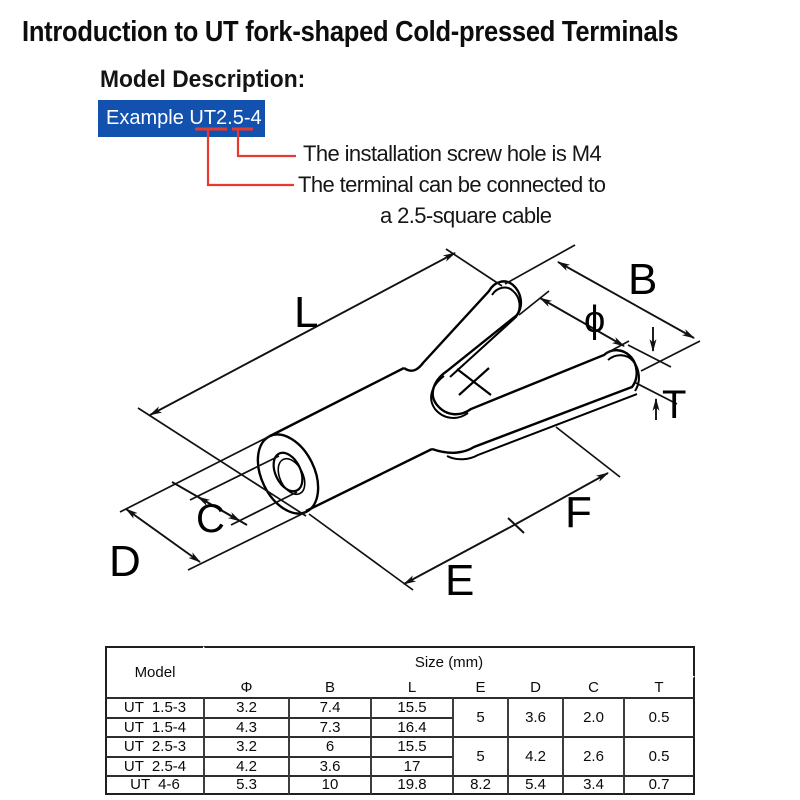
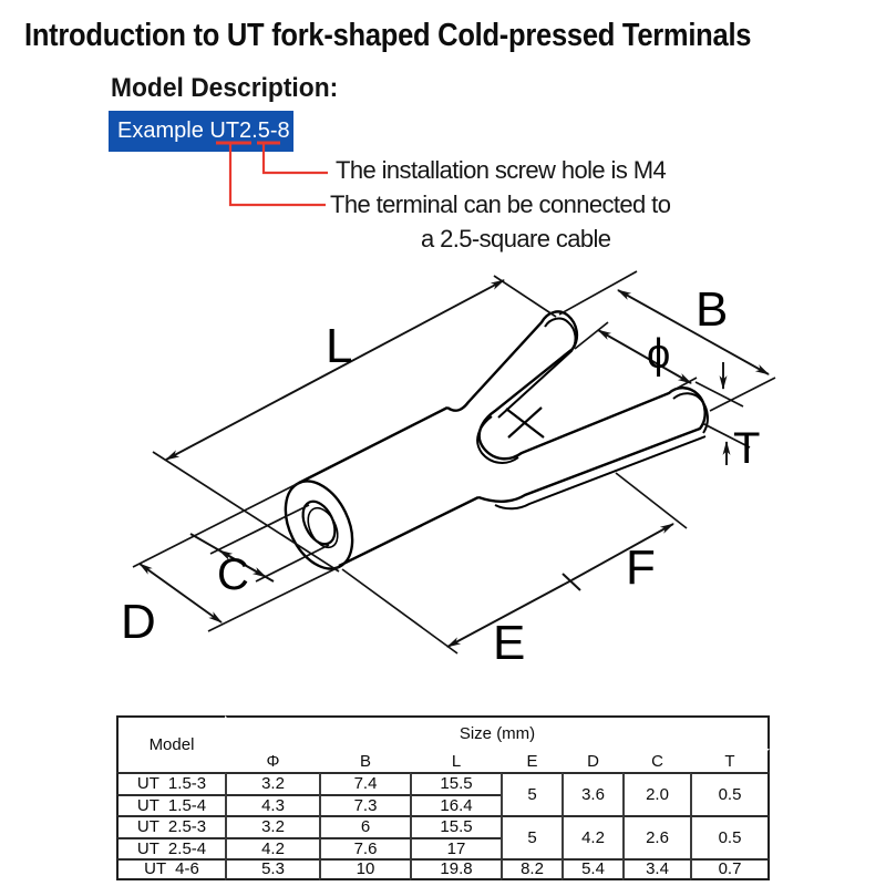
  Introduction to UT fork-shaped Cold-pressed Terminals
  Model Description:
- Example UT2.5-4
+ Example UT2.5-8
  L
  B
  ϕ
  T
  C
  D
  E
  F
  The installation screw hole is M4
  The terminal can be connected to
  a 2.5-square cable
  Model	Size (mm)
  Φ	B	L	E	D	C	T
  UT 1.5-3	3.2	7.4	15.5	5	3.6	2.0	0.5
  UT 1.5-4	4.3	7.3	16.4
  UT 2.5-3	3.2	6	15.5	5	4.2	2.6	0.5
- UT 2.5-4	4.2	3.6	17
+ UT 2.5-4	4.2	7.6	17
  UT 4-6	5.3	10	19.8	8.2	5.4	3.4	0.7
